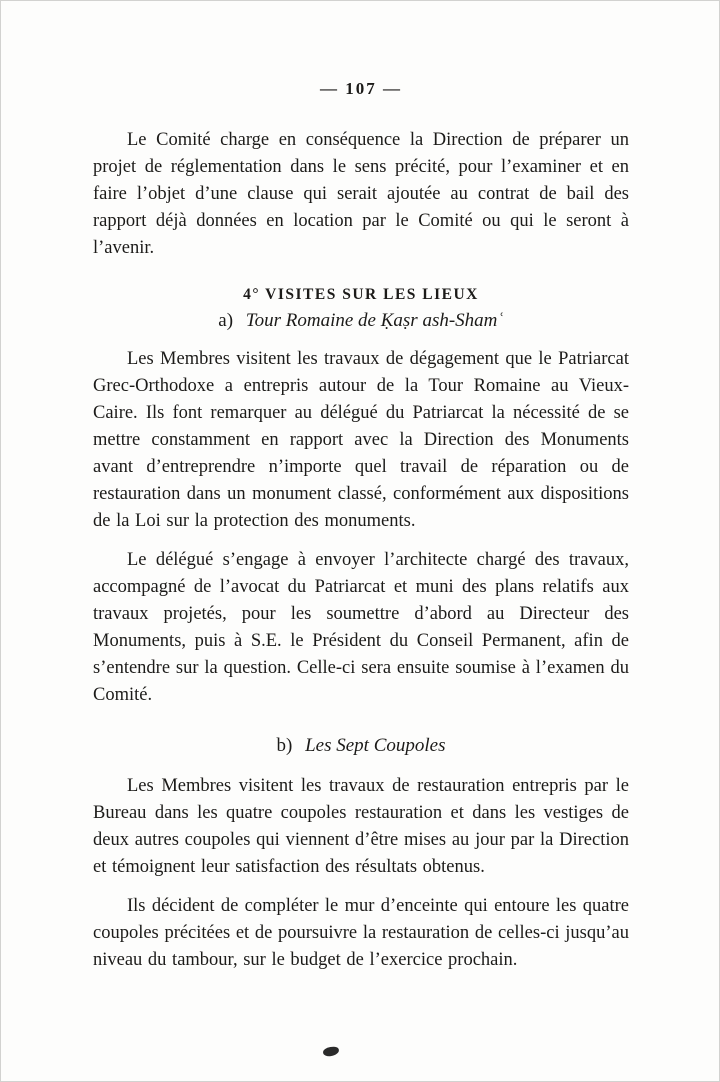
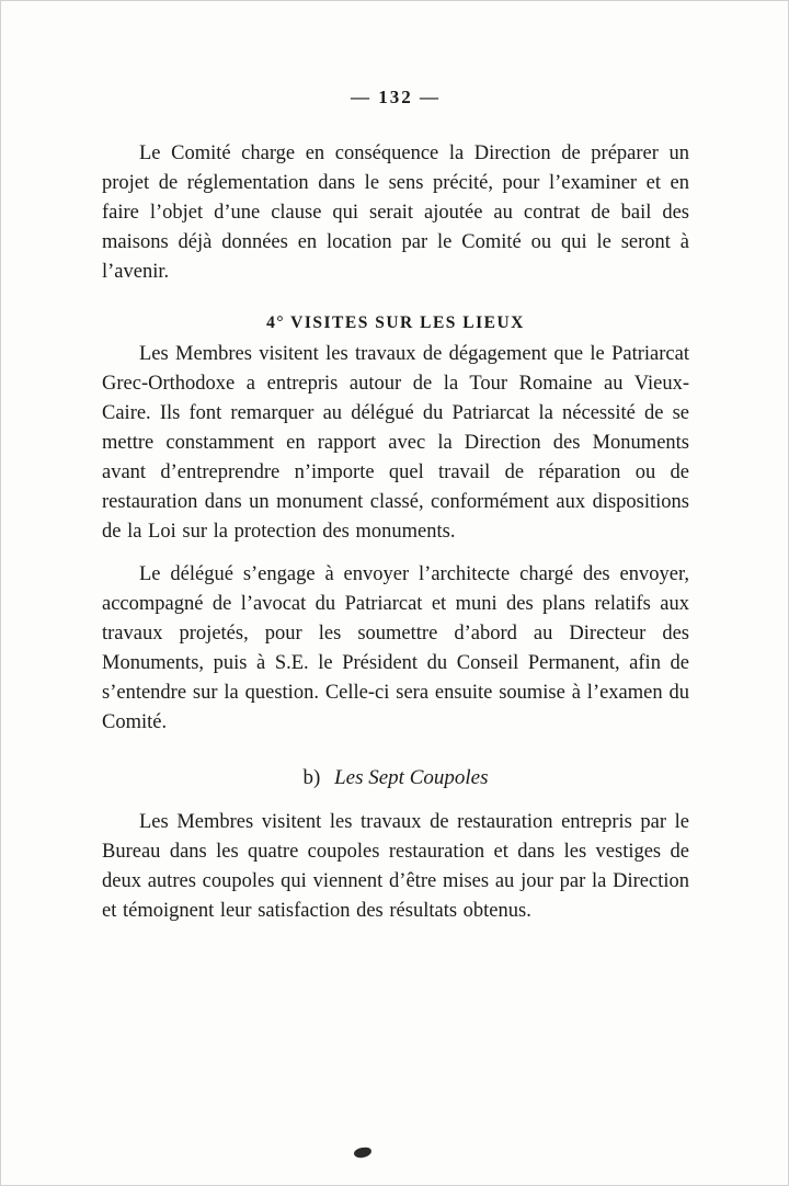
- — 107 —
+ — 132 —
- Le Comité charge en conséquence la Direction de préparer un projet de réglementation dans le sens précité, pour l’examiner et en faire l’objet d’une clause qui serait ajoutée au contrat de bail des rapport déjà données en location par le Comité ou qui le seront à l’avenir.
+ Le Comité charge en conséquence la Direction de préparer un projet de réglementation dans le sens précité, pour l’examiner et en faire l’objet d’une clause qui serait ajoutée au contrat de bail des maisons déjà données en location par le Comité ou qui le seront à l’avenir.
  4° VISITES SUR LES LIEUX
- a) Tour Romaine de Ḳaṣr ash-Shamʿ
  Les Membres visitent les travaux de dégagement que le Patriarcat Grec-Orthodoxe a entrepris autour de la Tour Romaine au Vieux-Caire. Ils font remarquer au délégué du Patriarcat la nécessité de se mettre constamment en rapport avec la Direction des Monuments avant d’entreprendre n’importe quel travail de réparation ou de restauration dans un monument classé, conformément aux dispositions de la Loi sur la protection des monuments.
- Le délégué s’engage à envoyer l’architecte chargé des travaux, accompagné de l’avocat du Patriarcat et muni des plans relatifs aux travaux projetés, pour les soumettre d’abord au Directeur des Monuments, puis à S.E. le Président du Conseil Permanent, afin de s’entendre sur la question. Celle-ci sera ensuite soumise à l’examen du Comité.
+ Le délégué s’engage à envoyer l’architecte chargé des envoyer, accompagné de l’avocat du Patriarcat et muni des plans relatifs aux travaux projetés, pour les soumettre d’abord au Directeur des Monuments, puis à S.E. le Président du Conseil Permanent, afin de s’entendre sur la question. Celle-ci sera ensuite soumise à l’examen du Comité.
  b) Les Sept Coupoles
  Les Membres visitent les travaux de restauration entrepris par le Bureau dans les quatre coupoles restauration et dans les vestiges de deux autres coupoles qui viennent d’être mises au jour par la Direction et témoignent leur satisfaction des résultats obtenus.
- Ils décident de compléter le mur d’enceinte qui entoure les quatre coupoles précitées et de poursuivre la restauration de celles-ci jusqu’au niveau du tambour, sur le budget de l’exercice prochain.
